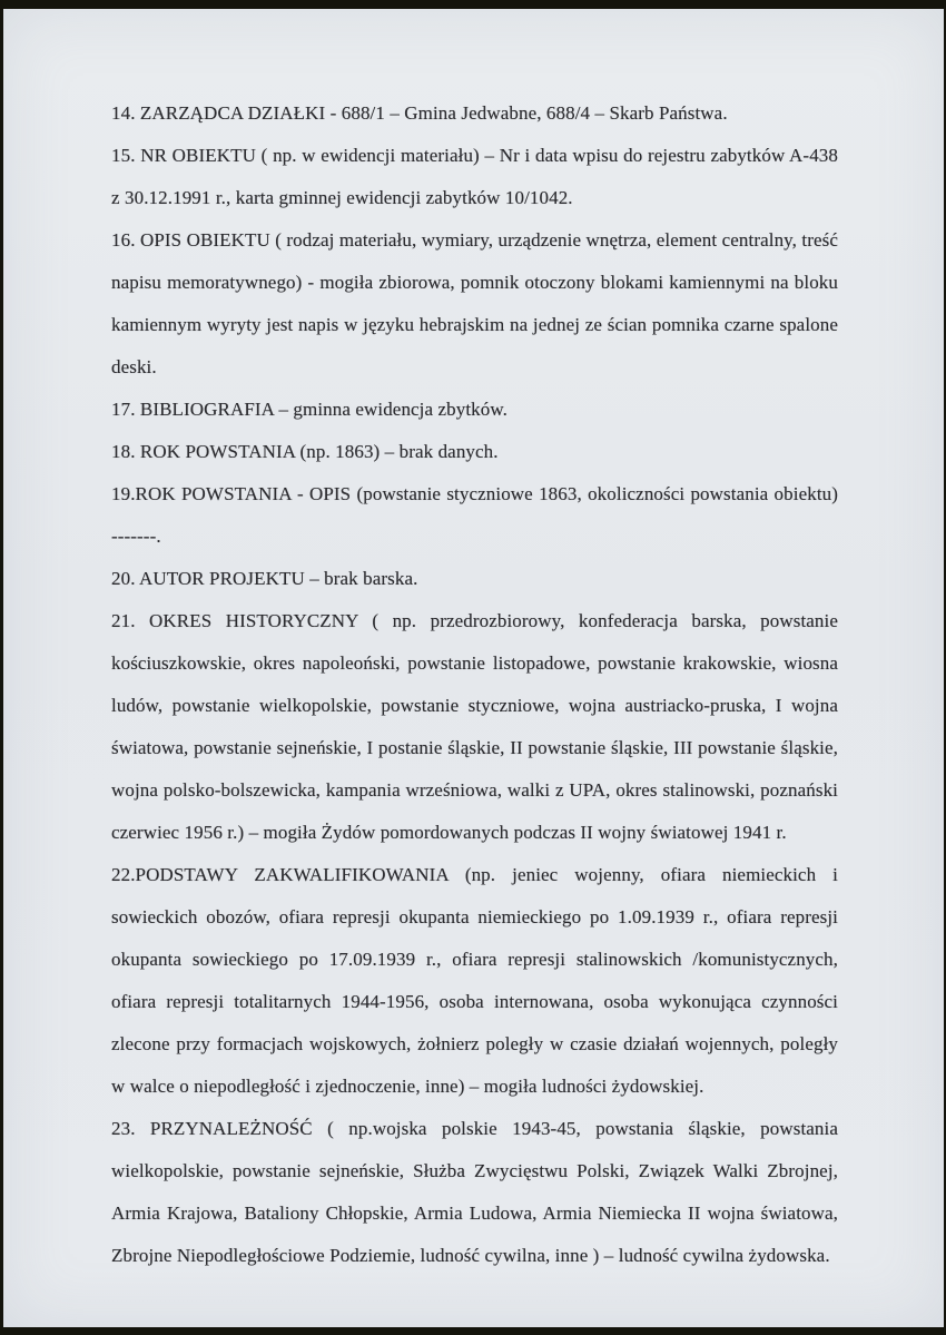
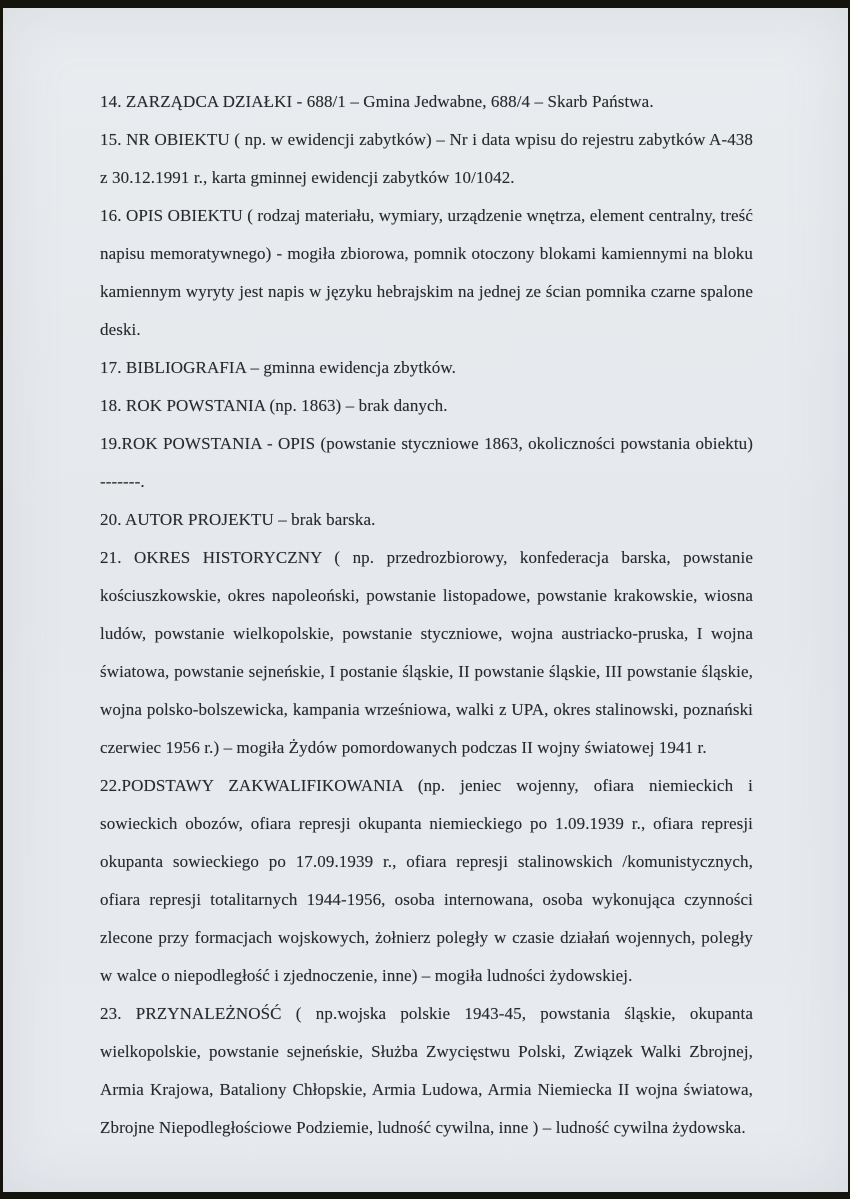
  14. ZARZĄDCA DZIAŁKI - 688/1 – Gmina Jedwabne, 688/4 – Skarb Państwa.
- 15. NR OBIEKTU ( np. w ewidencji materiału) – Nr i data wpisu do rejestru zabytków A-438 z 30.12.1991 r., karta gminnej ewidencji zabytków 10/1042.
+ 15. NR OBIEKTU ( np. w ewidencji zabytków) – Nr i data wpisu do rejestru zabytków A-438 z 30.12.1991 r., karta gminnej ewidencji zabytków 10/1042.
  16. OPIS OBIEKTU ( rodzaj materiału, wymiary, urządzenie wnętrza, element centralny, treść napisu memoratywnego) - mogiła zbiorowa, pomnik otoczony blokami kamiennymi na bloku kamiennym wyryty jest napis w języku hebrajskim na jednej ze ścian pomnika czarne spalone deski.
  17. BIBLIOGRAFIA – gminna ewidencja zbytków.
  18. ROK POWSTANIA (np. 1863) – brak danych.
  19.ROK POWSTANIA - OPIS (powstanie styczniowe 1863, okoliczności powstania obiektu) -------.
  20. AUTOR PROJEKTU – brak barska.
  21. OKRES HISTORYCZNY ( np. przedrozbiorowy, konfederacja barska, powstanie kościuszkowskie, okres napoleoński, powstanie listopadowe, powstanie krakowskie, wiosna ludów, powstanie wielkopolskie, powstanie styczniowe, wojna austriacko-pruska, I wojna światowa, powstanie sejneńskie, I postanie śląskie, II powstanie śląskie, III powstanie śląskie, wojna polsko-bolszewicka, kampania wrześniowa, walki z UPA, okres stalinowski, poznański czerwiec 1956 r.) – mogiła Żydów pomordowanych podczas II wojny światowej 1941 r.
  22.PODSTAWY ZAKWALIFIKOWANIA (np. jeniec wojenny, ofiara niemieckich i sowieckich obozów, ofiara represji okupanta niemieckiego po 1.09.1939 r., ofiara represji okupanta sowieckiego po 17.09.1939 r., ofiara represji stalinowskich /komunistycznych, ofiara represji totalitarnych 1944-1956, osoba internowana, osoba wykonująca czynności zlecone przy formacjach wojskowych, żołnierz poległy w czasie działań wojennych, poległy w walce o niepodległość i zjednoczenie, inne) – mogiła ludności żydowskiej.
- 23. PRZYNALEŻNOŚĆ ( np.wojska polskie 1943-45, powstania śląskie, powstania wielkopolskie, powstanie sejneńskie, Służba Zwycięstwu Polski, Związek Walki Zbrojnej, Armia Krajowa, Bataliony Chłopskie, Armia Ludowa, Armia Niemiecka II wojna światowa, Zbrojne Niepodległościowe Podziemie, ludność cywilna, inne ) – ludność cywilna żydowska.
+ 23. PRZYNALEŻNOŚĆ ( np.wojska polskie 1943-45, powstania śląskie, okupanta wielkopolskie, powstanie sejneńskie, Służba Zwycięstwu Polski, Związek Walki Zbrojnej, Armia Krajowa, Bataliony Chłopskie, Armia Ludowa, Armia Niemiecka II wojna światowa, Zbrojne Niepodległościowe Podziemie, ludność cywilna, inne ) – ludność cywilna żydowska.
